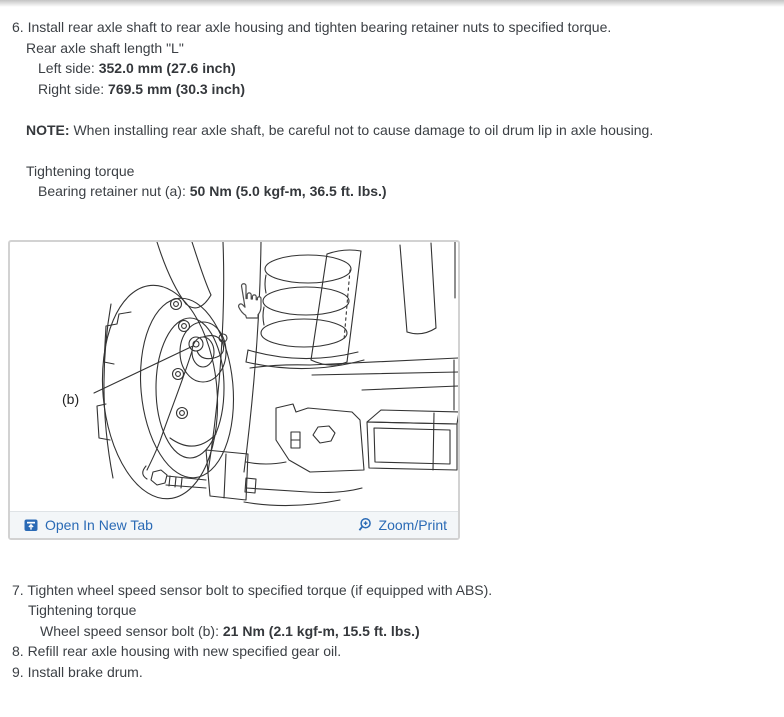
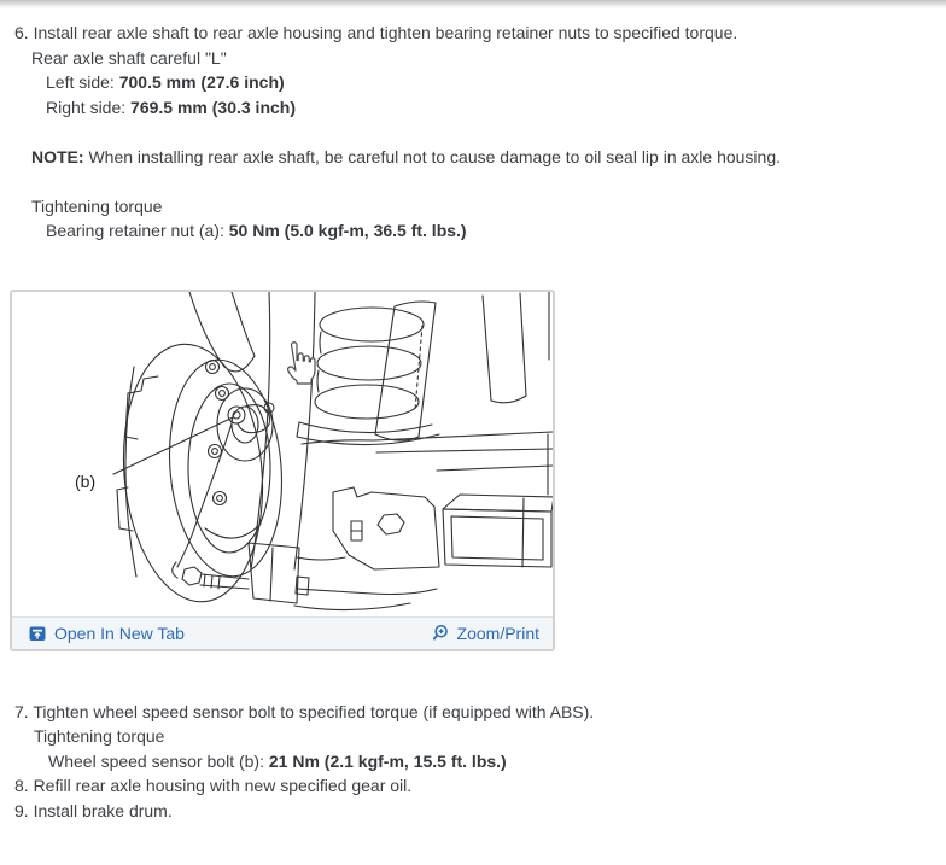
  6. Install rear axle shaft to rear axle housing and tighten bearing retainer nuts to specified torque.
- Rear axle shaft length "L"
+ Rear axle shaft careful "L"
- Left side: 352.0 mm (27.6 inch)
+ Left side: 700.5 mm (27.6 inch)
  Right side: 769.5 mm (30.3 inch)
- NOTE: When installing rear axle shaft, be careful not to cause damage to oil drum lip in axle housing.
+ NOTE: When installing rear axle shaft, be careful not to cause damage to oil seal lip in axle housing.
  Tightening torque
  Bearing retainer nut (a): 50 Nm (5.0 kgf-m, 36.5 ft. lbs.)
  (b)
  Open In New Tab
  Zoom/Print
  7. Tighten wheel speed sensor bolt to specified torque (if equipped with ABS).
  Tightening torque
  Wheel speed sensor bolt (b): 21 Nm (2.1 kgf-m, 15.5 ft. lbs.)
  8. Refill rear axle housing with new specified gear oil.
  9. Install brake drum.
